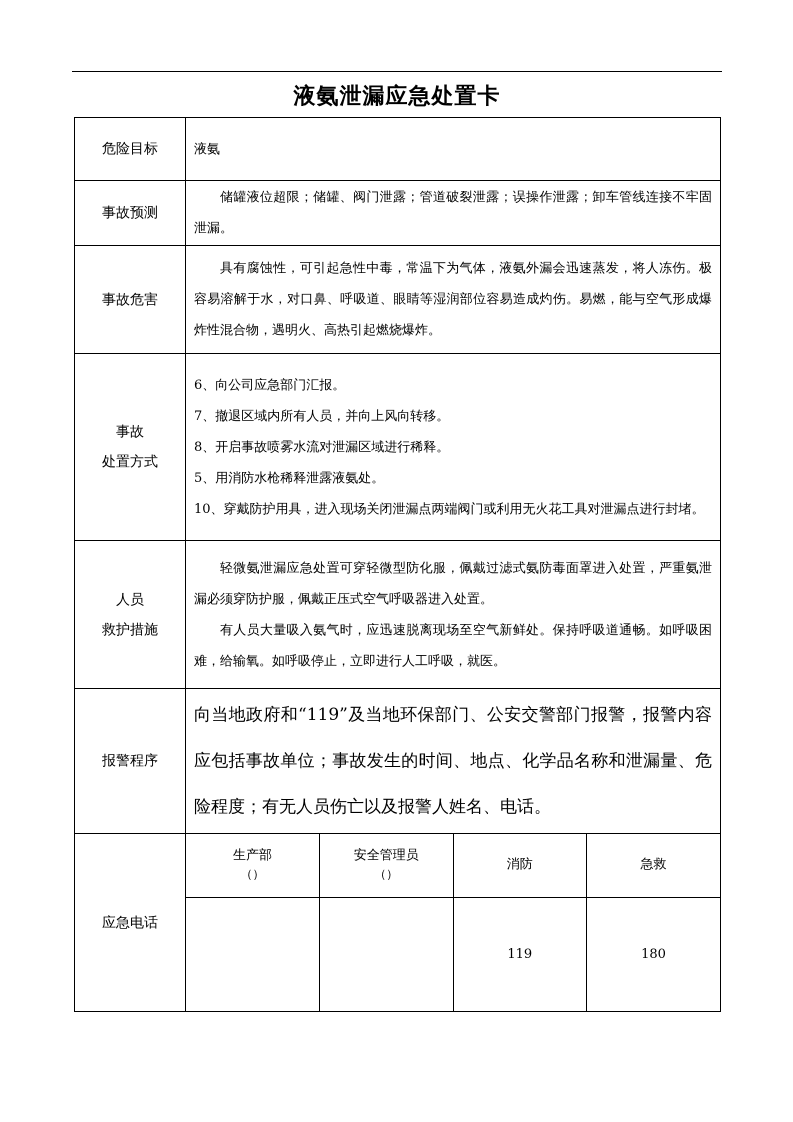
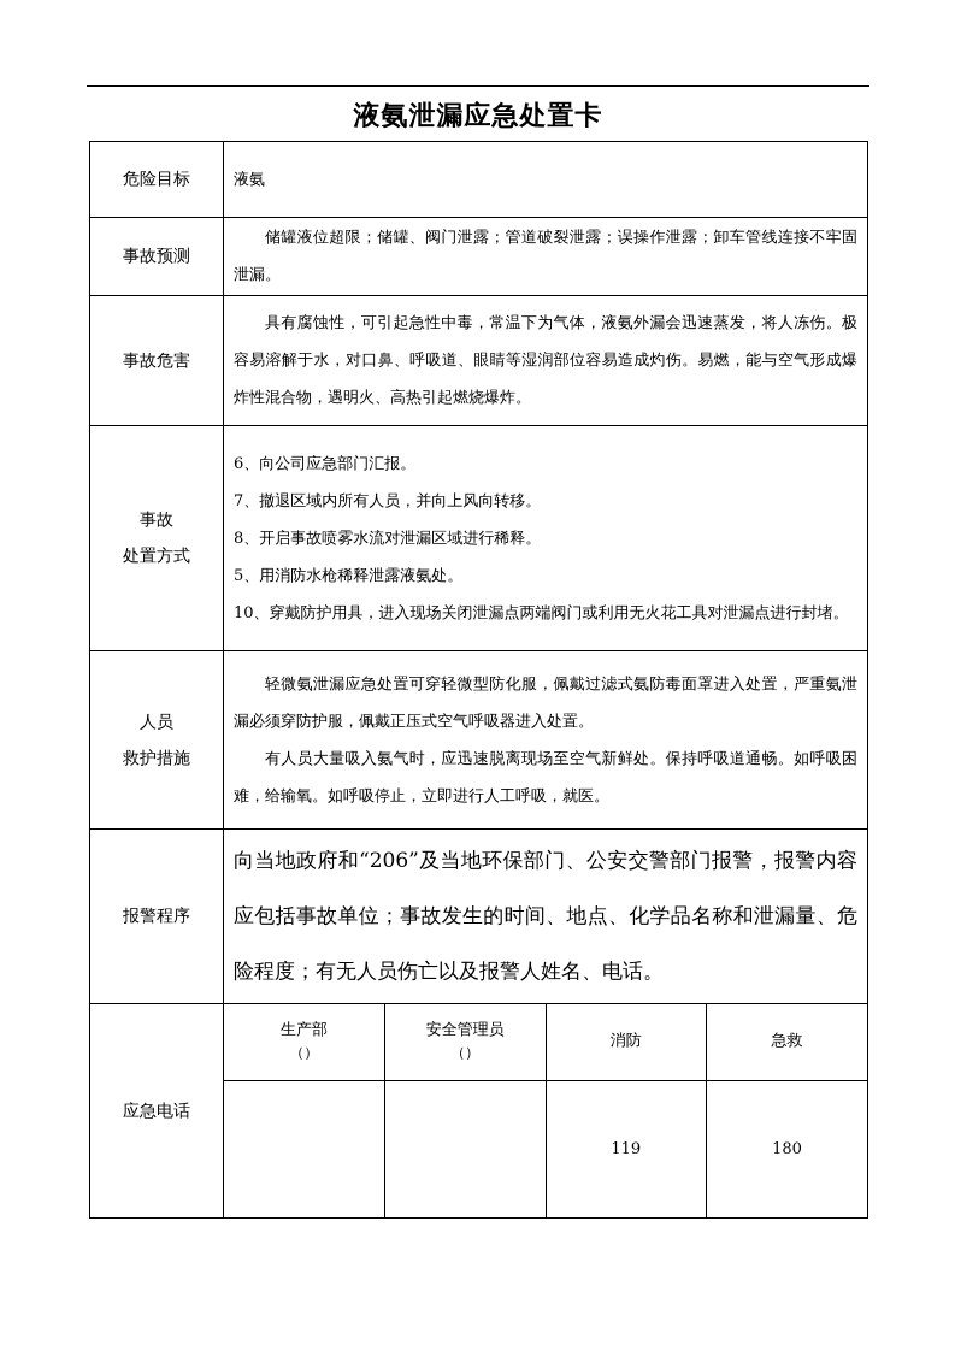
  液氨泄漏应急处置卡
  危险目标	液氨
  事故预测	储罐液位超限；储罐、阀门泄露；管道破裂泄露；误操作泄露；卸车管线连接不牢固泄漏。
  事故危害	具有腐蚀性，可引起急性中毒，常温下为气体，液氨外漏会迅速蒸发，将人冻伤。极容易溶解于水，对口鼻、呼吸道、眼睛等湿润部位容易造成灼伤。易燃，能与空气形成爆炸性混合物，遇明火、高热引起燃烧爆炸。
  事故 处置方式	6、向公司应急部门汇报。 7、撤退区域内所有人员，并向上风向转移。 8、开启事故喷雾水流对泄漏区域进行稀释。 5、用消防水枪稀释泄露液氨处。 10、穿戴防护用具，进入现场关闭泄漏点两端阀门或利用无火花工具对泄漏点进行封堵。
  人员 救护措施	轻微氨泄漏应急处置可穿轻微型防化服，佩戴过滤式氨防毒面罩进入处置，严重氨泄漏必须穿防护服，佩戴正压式空气呼吸器进入处置。 有人员大量吸入氨气时，应迅速脱离现场至空气新鲜处。保持呼吸道通畅。如呼吸困难，给输氧。如呼吸停止，立即进行人工呼吸，就医。
- 报警程序	向当地政府和“119”及当地环保部门、公安交警部门报警，报警内容应包括事故单位；事故发生的时间、地点、化学品名称和泄漏量、危险程度；有无人员伤亡以及报警人姓名、电话。
+ 报警程序	向当地政府和“206”及当地环保部门、公安交警部门报警，报警内容应包括事故单位；事故发生的时间、地点、化学品名称和泄漏量、危险程度；有无人员伤亡以及报警人姓名、电话。
  应急电话
  生产部 （）	安全管理员 （）	消防	急救
  		119	180
